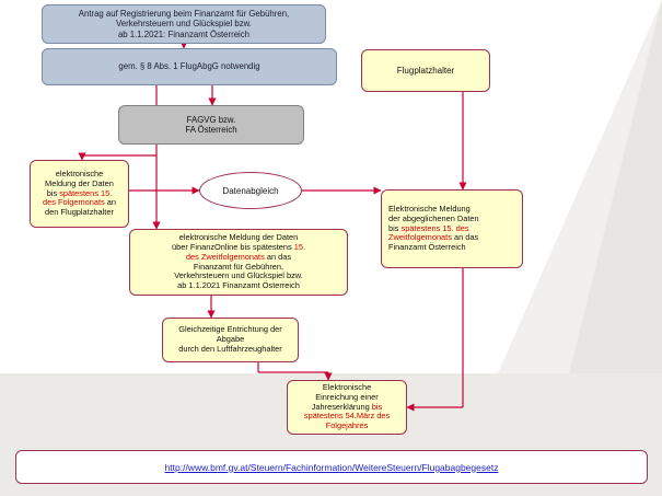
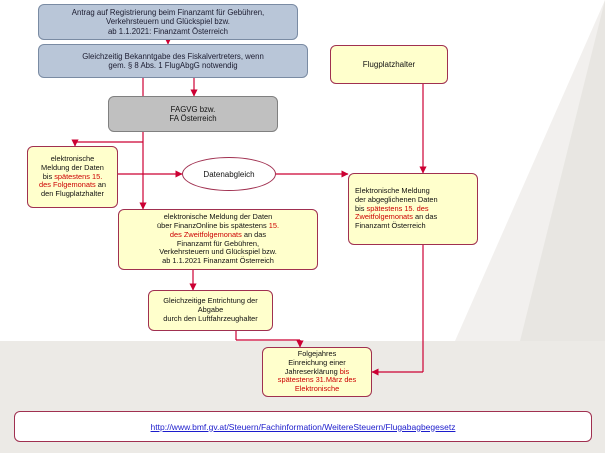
  Antrag auf Registrierung beim Finanzamt für Gebühren,
  Verkehrsteuern und Glückspiel bzw.
  ab 1.1.2021: Finanzamt Österreich
+ Gleichzeitig Bekanntgabe des Fiskalvertreters, wenn
  gem. § 8 Abs. 1 FlugAbgG notwendig
  Flugplatzhalter
  FAGVG bzw.
  FA Österreich
  elektronische
  Meldung der Daten
  bis spätestens 15.
  des Folgemonats an
  den Flugplatzhalter
  Datenabgleich
  Elektronische Meldung
  der abgeglichenen Daten
  bis spätestens 15. des
  Zweitfolgemonats an das
  Finanzamt Österreich
  elektronische Meldung der Daten
  über FinanzOnline bis spätestens 15.
  des Zweitfolgemonats an das
  Finanzamt für Gebühren,
  Verkehrsteuern und Glückspiel bzw.
  ab 1.1.2021 Finanzamt Österreich
  Gleichzeitige Entrichtung der Abgabe
  durch den Luftfahrzeughalter
- Elektronische
+ Folgejahres
  Einreichung einer
  Jahreserklärung bis
- spätestens 54.März des
+ spätestens 31.März des
- Folgejahres
+ Elektronische
  http://www.bmf.gv.at/Steuern/Fachinformation/WeitereSteuern/Flugabagbegesetz
